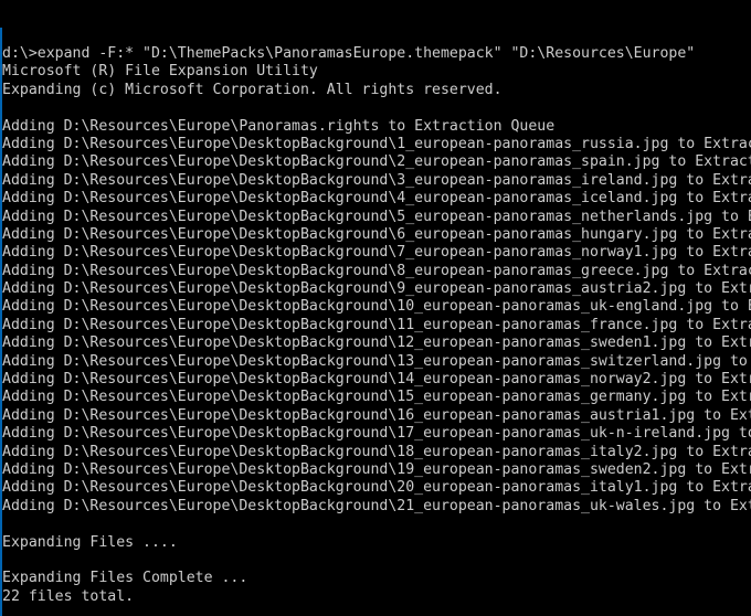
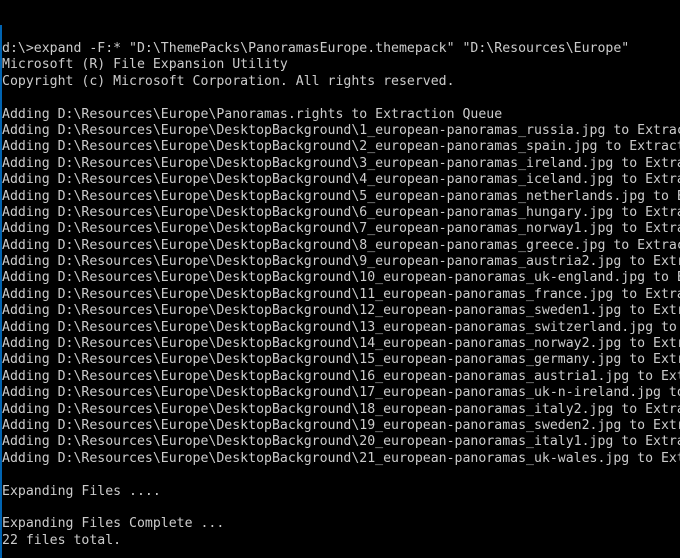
  d:\>expand -F:* "D:\ThemePacks\PanoramasEurope.themepack" "D:\Resources\Europe"
  Microsoft (R) File Expansion Utility
- Expanding (c) Microsoft Corporation. All rights reserved.
+ Copyright (c) Microsoft Corporation. All rights reserved.
  Adding D:\Resources\Europe\Panoramas.rights to Extraction Queue
  Adding D:\Resources\Europe\DesktopBackground\1_european-panoramas_russia.jpg to Extra
  Adding D:\Resources\Europe\DesktopBackground\2_european-panoramas_spain.jpg to Extrac
  Adding D:\Resources\Europe\DesktopBackground\3_european-panoramas_ireland.jpg to Extr
  Adding D:\Resources\Europe\DesktopBackground\4_european-panoramas_iceland.jpg to Extr
  Adding D:\Resources\Europe\DesktopBackground\5_european-panoramas_netherlands.jpg to
  Adding D:\Resources\Europe\DesktopBackground\6_european-panoramas_hungary.jpg to Extr
  Adding D:\Resources\Europe\DesktopBackground\7_european-panoramas_norway1.jpg to Extr
  Adding D:\Resources\Europe\DesktopBackground\8_european-panoramas_greece.jpg to Extra
  Adding D:\Resources\Europe\DesktopBackground\9_european-panoramas_austria2.jpg to Ext
  Adding D:\Resources\Europe\DesktopBackground\10_european-panoramas_uk-england.jpg to
  Adding D:\Resources\Europe\DesktopBackground\11_european-panoramas_france.jpg to Extr
  Adding D:\Resources\Europe\DesktopBackground\12_european-panoramas_sweden1.jpg to Ext
  Adding D:\Resources\Europe\DesktopBackground\13_european-panoramas_switzerland.jpg to
  Adding D:\Resources\Europe\DesktopBackground\14_european-panoramas_norway2.jpg to Ext
  Adding D:\Resources\Europe\DesktopBackground\15_european-panoramas_germany.jpg to Ext
  Adding D:\Resources\Europe\DesktopBackground\16_european-panoramas_austria1.jpg to Ex
  Adding D:\Resources\Europe\DesktopBackground\17_european-panoramas_uk-n-ireland.jpg t
  Adding D:\Resources\Europe\DesktopBackground\18_european-panoramas_italy2.jpg to Extr
  Adding D:\Resources\Europe\DesktopBackground\19_european-panoramas_sweden2.jpg to Ext
  Adding D:\Resources\Europe\DesktopBackground\20_european-panoramas_italy1.jpg to Extr
  Adding D:\Resources\Europe\DesktopBackground\21_european-panoramas_uk-wales.jpg to Ex
  Expanding Files ....
  Expanding Files Complete ...
  22 files total.
